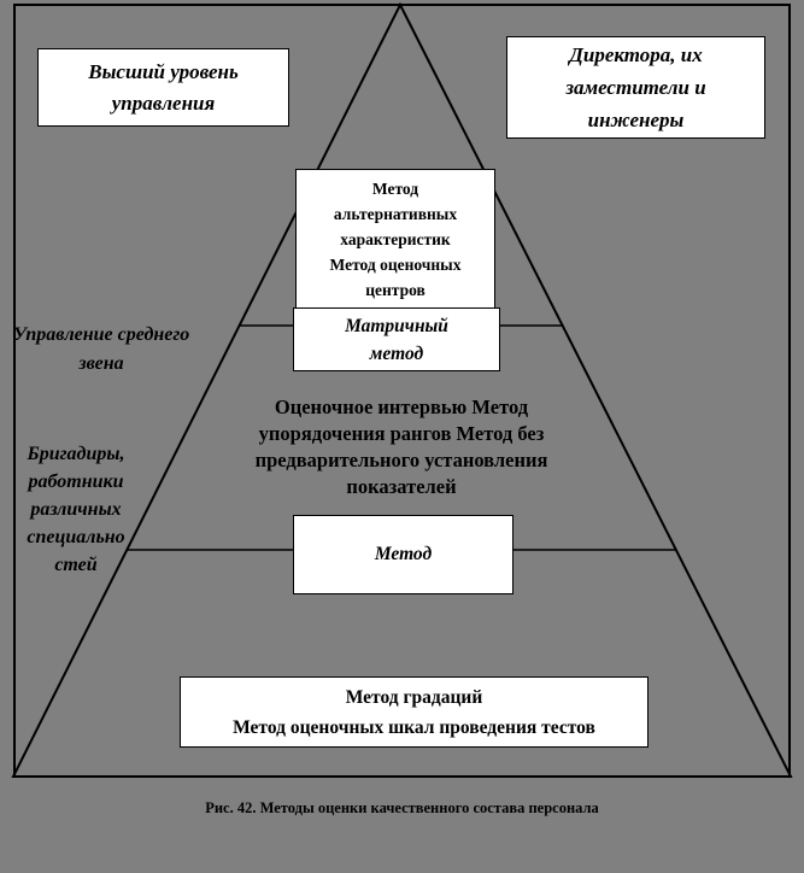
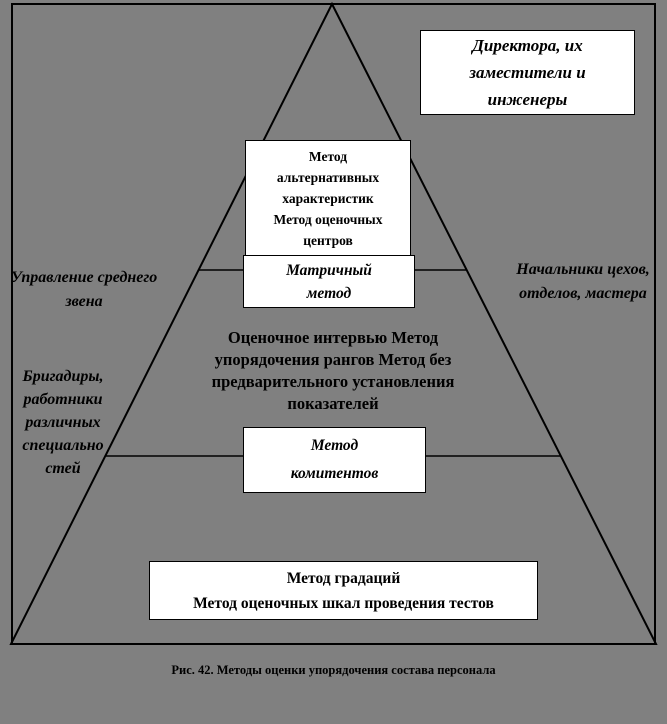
- Высший уровень
- управления
  Директора, их
  заместители и
  инженеры
  Метод
  альтернативных
  характеристик
  Метод оценочных
  центров
  Матричный
  метод
  Метод
+ комитентов
  Метод градаций
  Метод оценочных шкал проведения тестов
  Управление среднего звена
+ Начальники цехов, отделов, мастера
  Бригадиры, работники различных специально стей
  Оценочное интервью Метод упорядочения рангов Метод без предварительного установления показателей
- Рис. 42. Методы оценки качественного состава персонала
+ Рис. 42. Методы оценки упорядочения состава персонала
